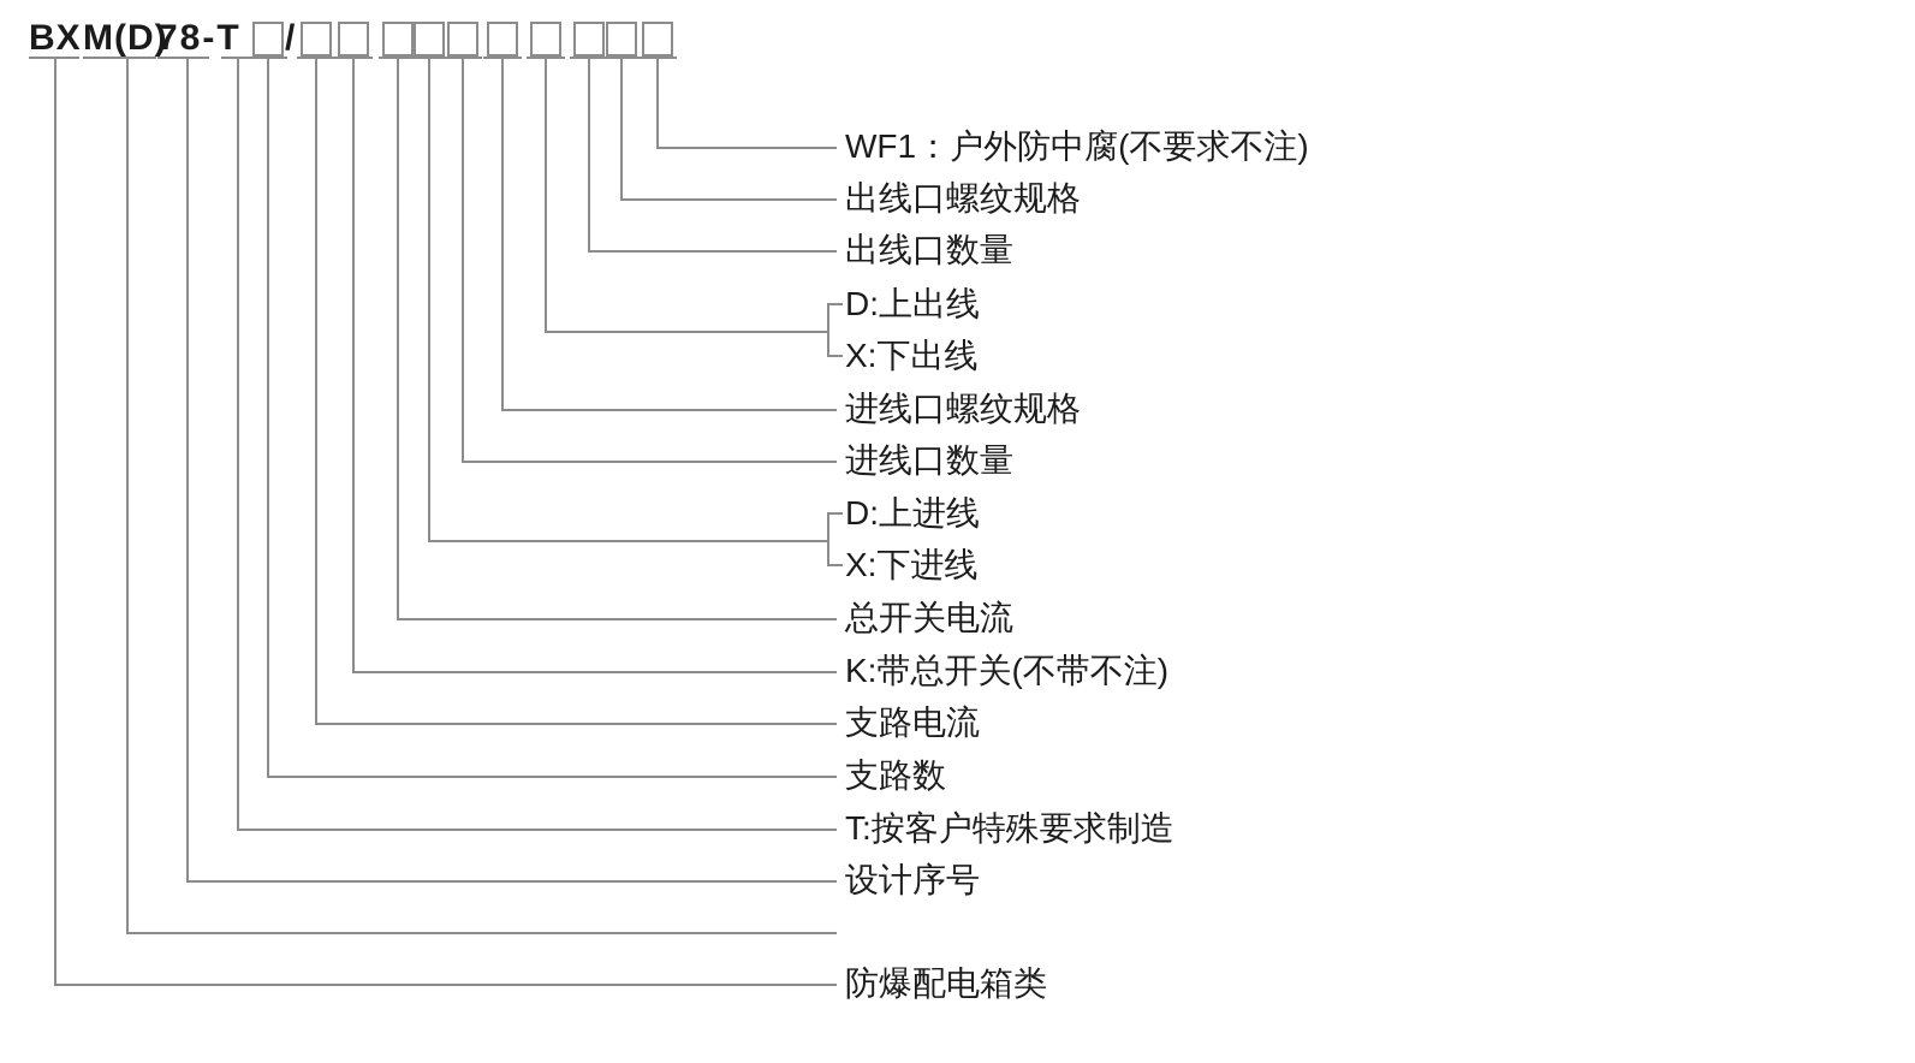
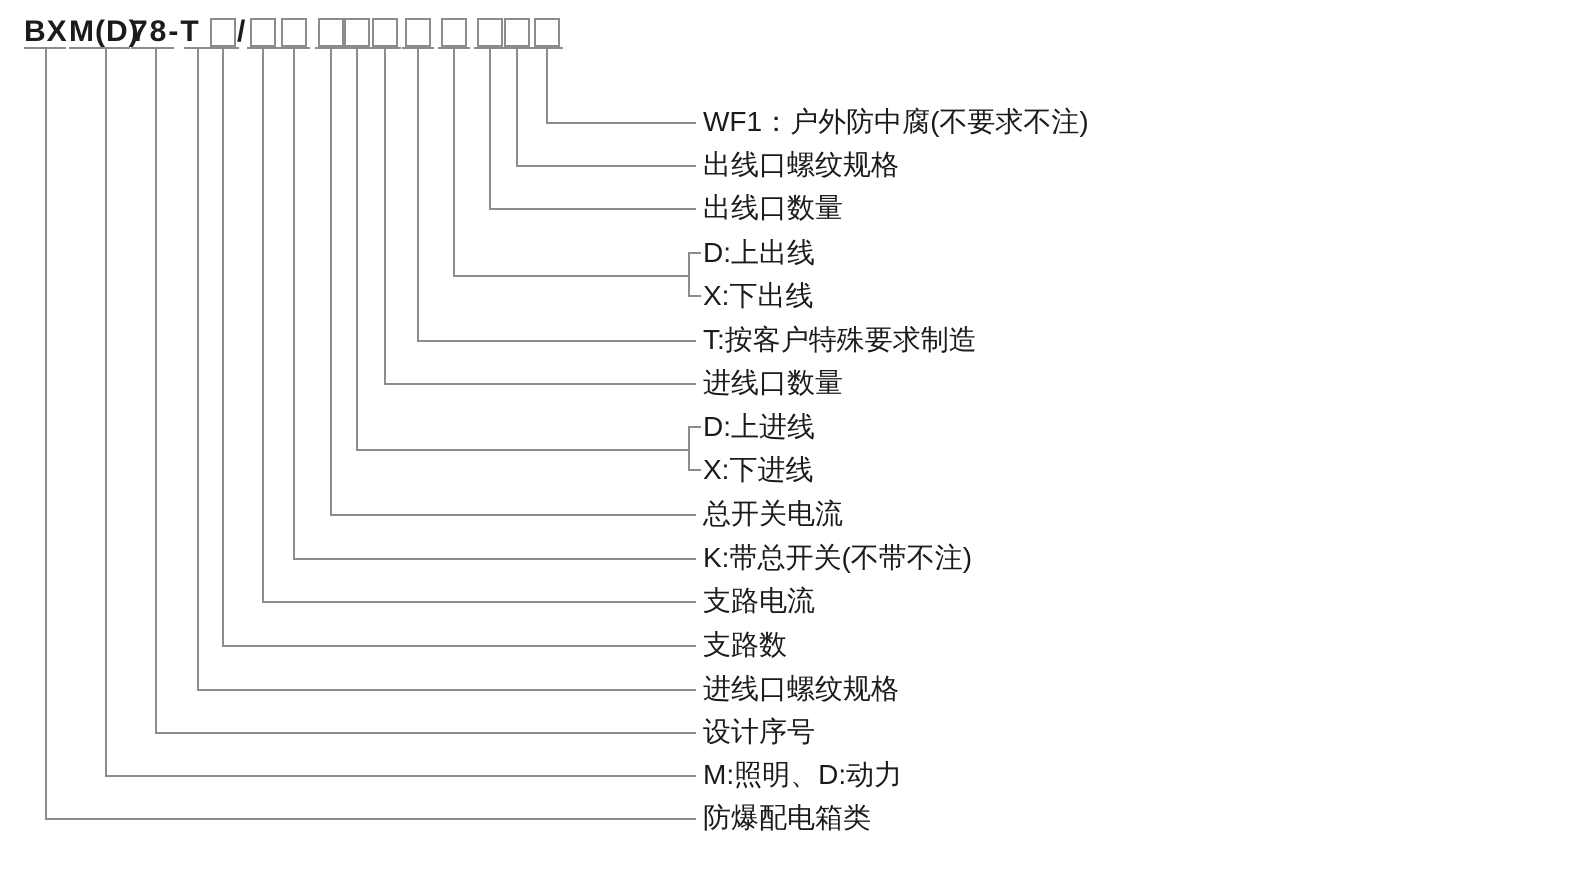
  BX
  M(D)
  78-T
  /
  防爆配电箱类
+ M:照明、D:动力
  设计序号
- T:按客户特殊要求制造
+ 进线口螺纹规格
  支路数
  支路电流
  K:带总开关(不带不注)
  总开关电流
  D:上进线
  X:下进线
  进线口数量
- 进线口螺纹规格
+ T:按客户特殊要求制造
  D:上出线
  X:下出线
  出线口数量
  出线口螺纹规格
  WF1：户外防中腐(不要求不注)
